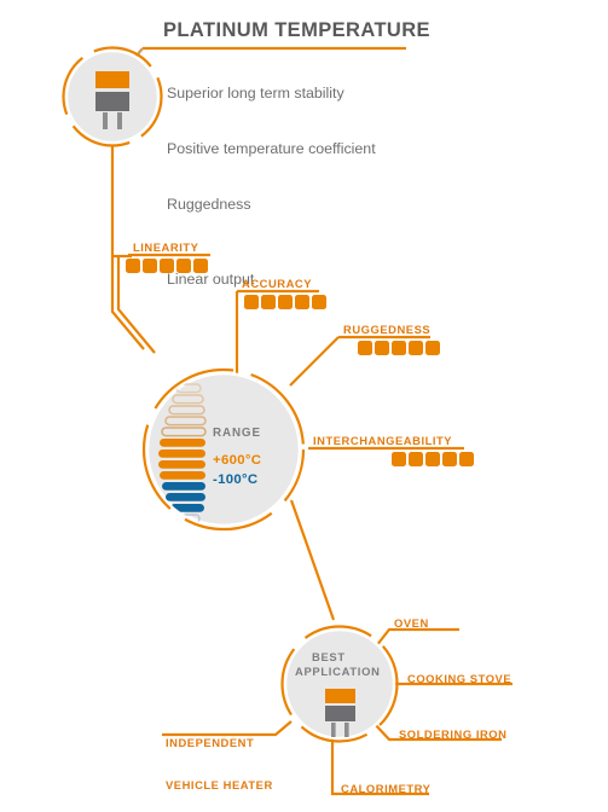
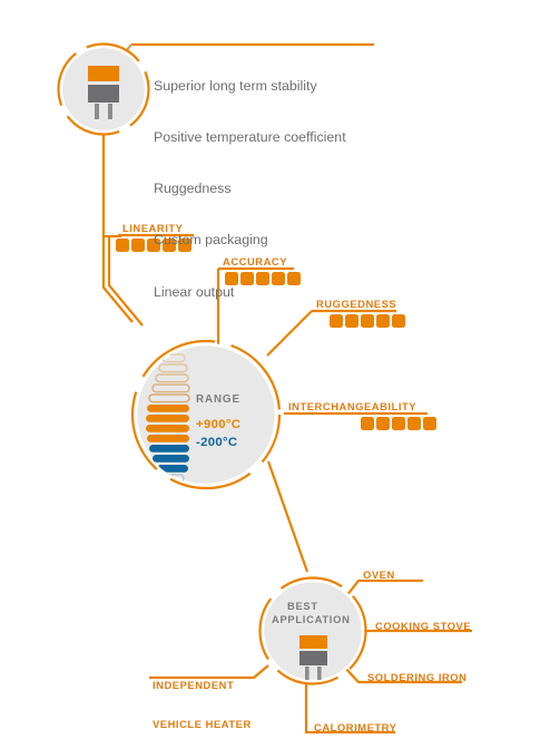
- PLATINUM TEMPERATURE
  Superior long term stability
  Positive temperature coefficient
  Ruggedness
+ Custom packaging
  Linear output
  LINEARITY
  ACCURACY
  RUGGEDNESS
  INTERCHANGEABILITY
  RANGE
- +600°C
+ +900°C
- -100°C
+ -200°C
  BEST
  APPLICATION
  OVEN
  COOKING STOVE
  SOLDERING IRON
  CALORIMETRY
  INDEPENDENT
  VEHICLE HEATER
